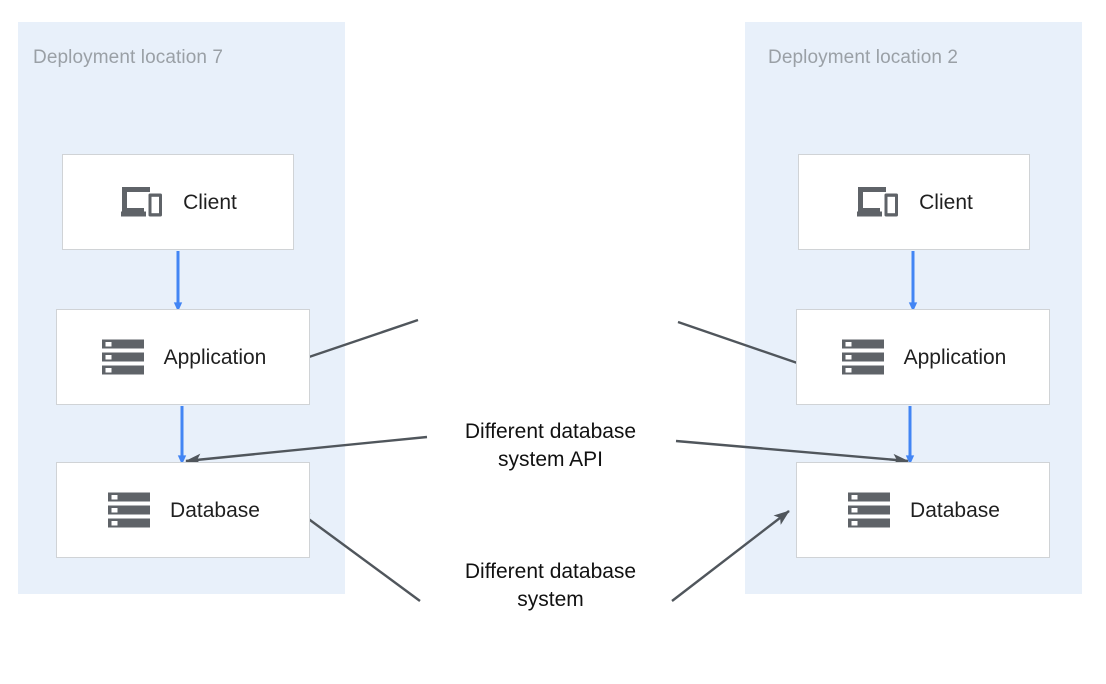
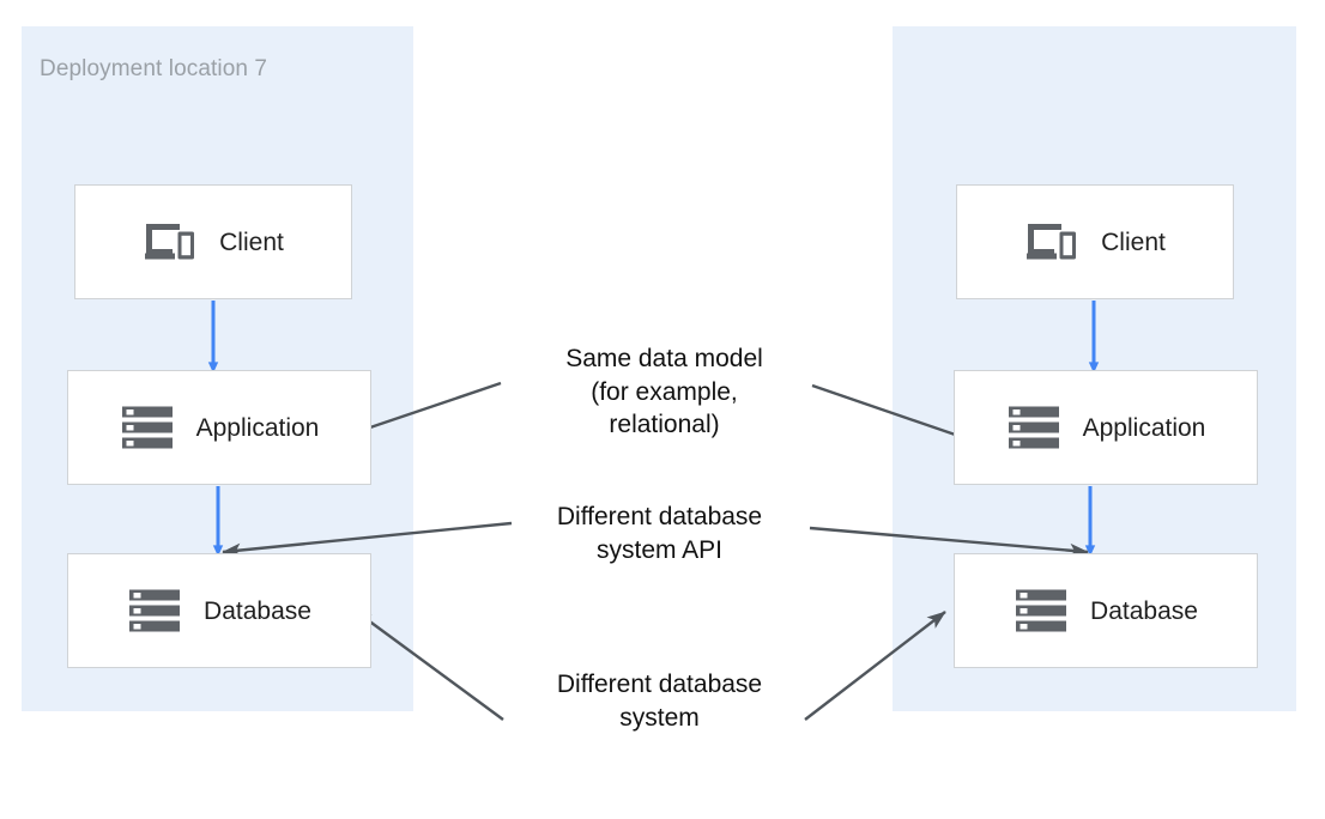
  Deployment location 7
- Deployment location 2
  Client
  Application
  Database
  Client
  Application
  Database
+ Same data model
+ (for example,
+ relational)
  Different database
  system API
  Different database
  system
